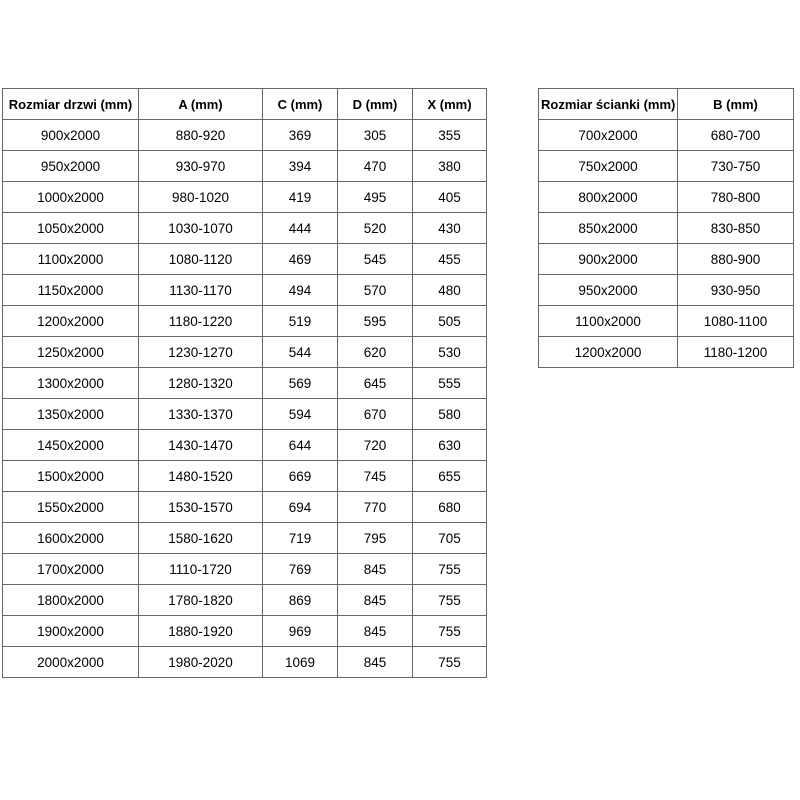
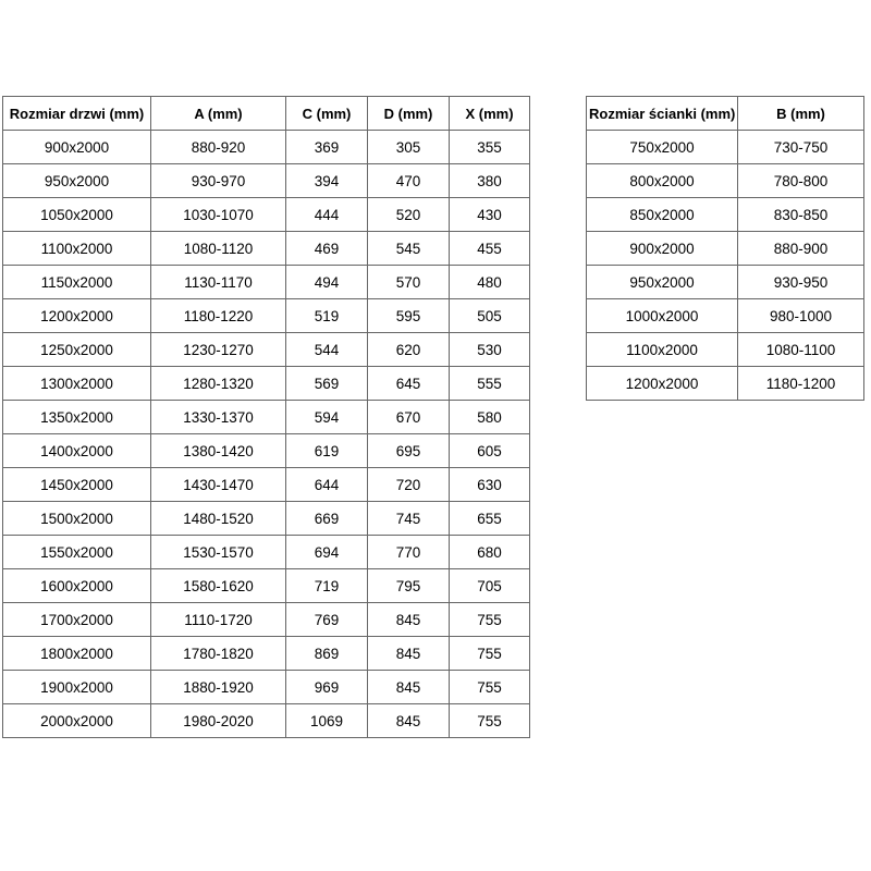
  Rozmiar drzwi (mm)	A (mm)	C (mm)	D (mm)	X (mm)
  900x2000	880-920	369	305	355
  950x2000	930-970	394	470	380
- 1000x2000	980-1020	419	495	405
  1050x2000	1030-1070	444	520	430
  1100x2000	1080-1120	469	545	455
  1150x2000	1130-1170	494	570	480
  1200x2000	1180-1220	519	595	505
  1250x2000	1230-1270	544	620	530
  1300x2000	1280-1320	569	645	555
  1350x2000	1330-1370	594	670	580
+ 1400x2000	1380-1420	619	695	605
  1450x2000	1430-1470	644	720	630
  1500x2000	1480-1520	669	745	655
  1550x2000	1530-1570	694	770	680
  1600x2000	1580-1620	719	795	705
  1700x2000	1110-1720	769	845	755
  1800x2000	1780-1820	869	845	755
  1900x2000	1880-1920	969	845	755
  2000x2000	1980-2020	1069	845	755
  Rozmiar ścianki (mm)	B (mm)
- 700x2000	680-700
  750x2000	730-750
  800x2000	780-800
  850x2000	830-850
  900x2000	880-900
  950x2000	930-950
+ 1000x2000	980-1000
  1100x2000	1080-1100
  1200x2000	1180-1200
